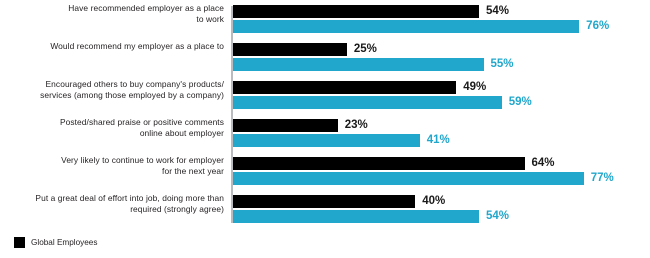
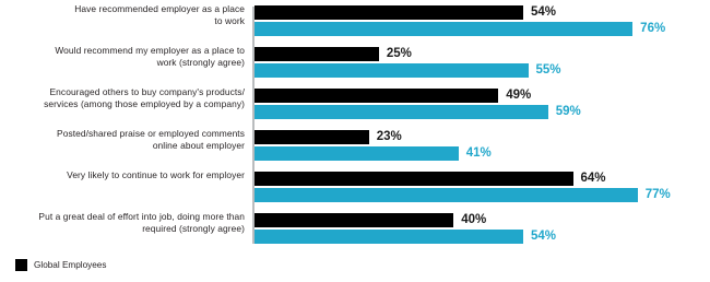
  Have recommended employer as a place
  to work
  54%
  76%
  Would recommend my employer as a place to
+ work (strongly agree)
  25%
  55%
  Encouraged others to buy company's products/
  services (among those employed by a company)
  49%
  59%
- Posted/shared praise or positive comments
+ Posted/shared praise or employed comments
  online about employer
  23%
  41%
  Very likely to continue to work for employer
- for the next year
  64%
  77%
  Put a great deal of effort into job, doing more than
  required (strongly agree)
  40%
  54%
  Global Employees
